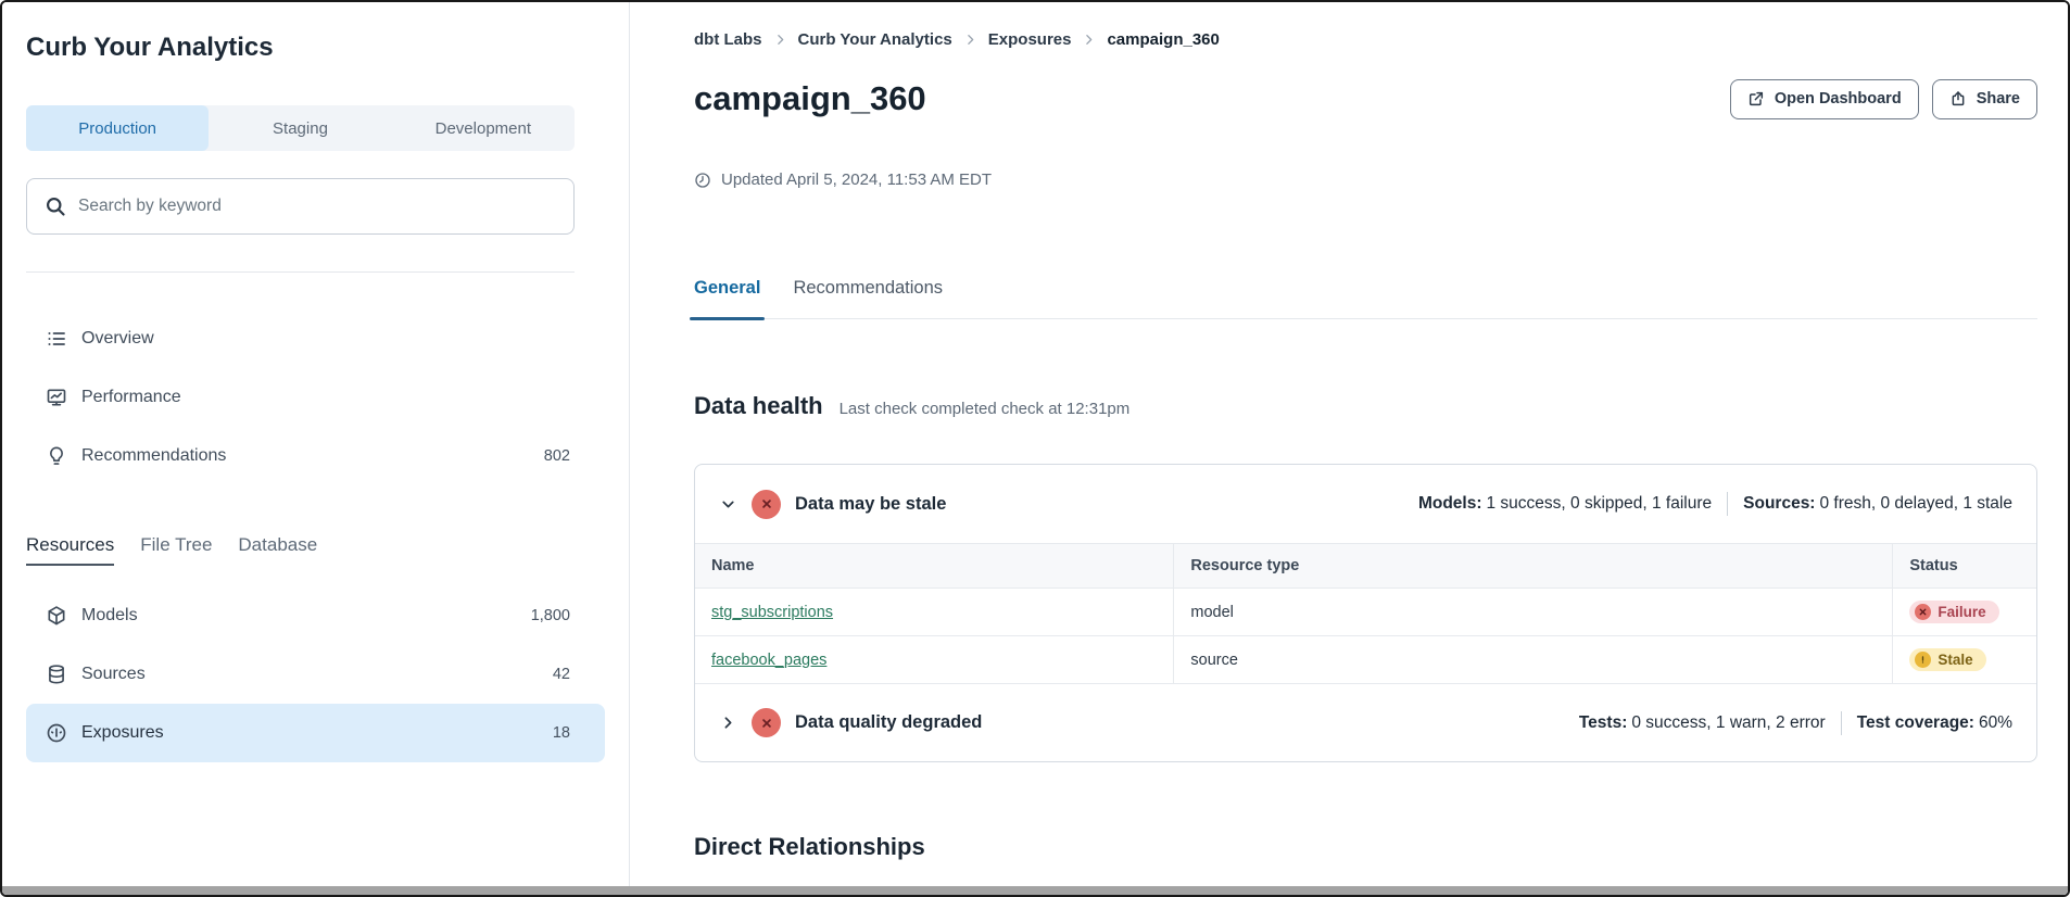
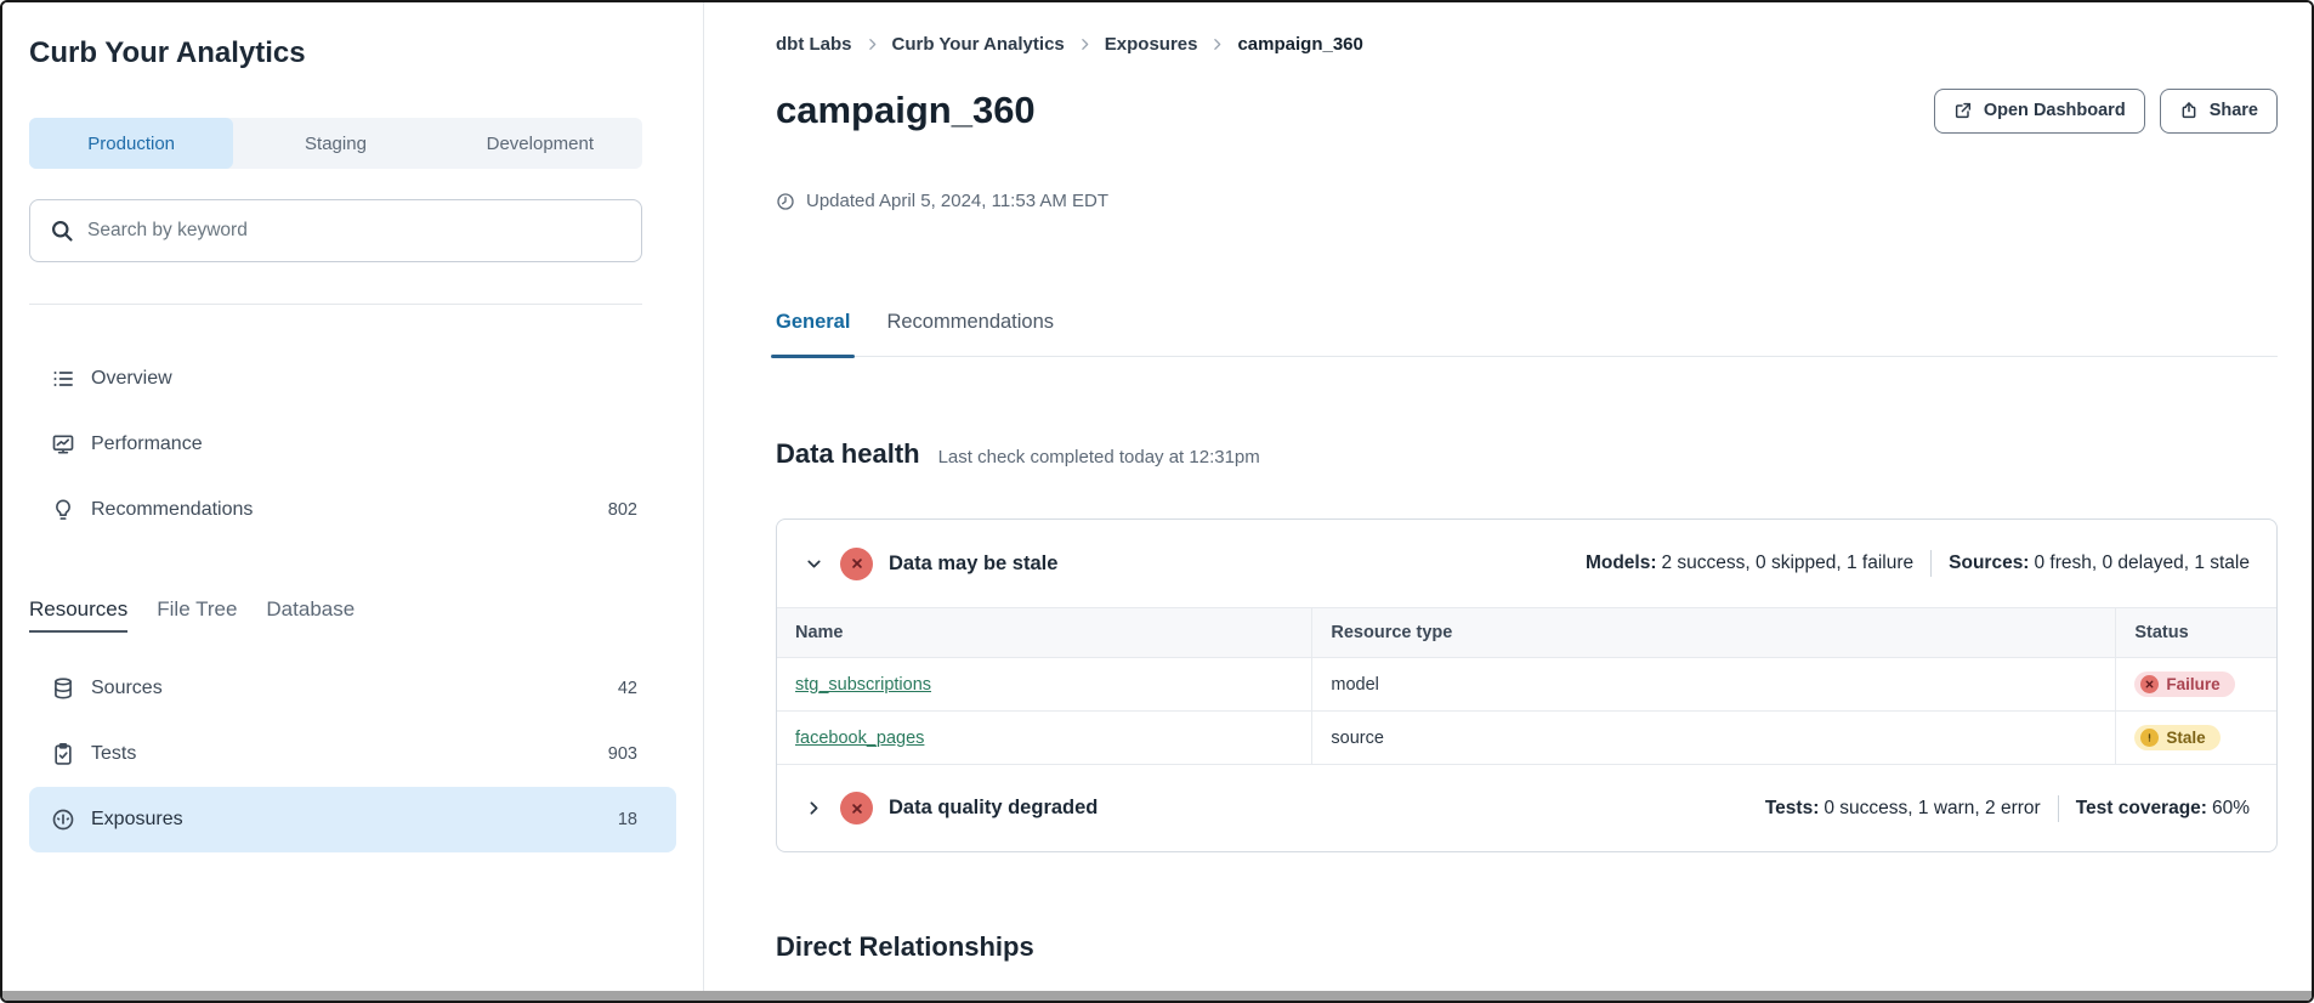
  Curb Your Analytics
  Production
  Staging
  Development
  Search by keyword
  Overview
  Performance
  Recommendations
  802
  Resources
  File Tree
  Database
- Models
- 1,800
  Sources
  42
+ Tests
+ 903
  Exposures
  18
  dbt Labs
  Curb Your Analytics
  Exposures
  campaign_360
  campaign_360
  Open Dashboard
  Share
  Updated April 5, 2024, 11:53 AM EDT
  General
  Recommendations
  Data health
- Last check completed check at 12:31pm
+ Last check completed today at 12:31pm
  Data may be stale
- Models: 1 success, 0 skipped, 1 failure
+ Models: 2 success, 0 skipped, 1 failure
  Sources: 0 fresh, 0 delayed, 1 stale
  Name	Resource type	Status
  stg_subscriptions	model	Failure
  facebook_pages	source	Stale
  Data quality degraded
  Tests: 0 success, 1 warn, 2 error
  Test coverage: 60%
  Direct Relationships
